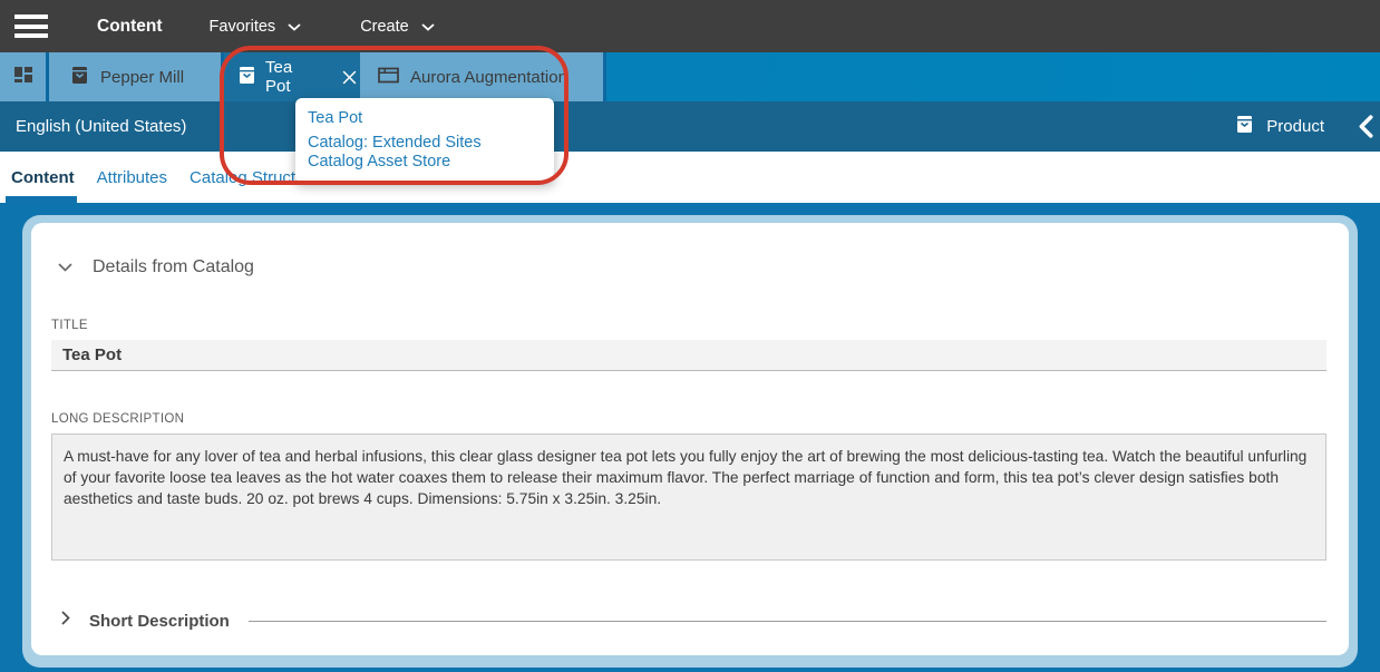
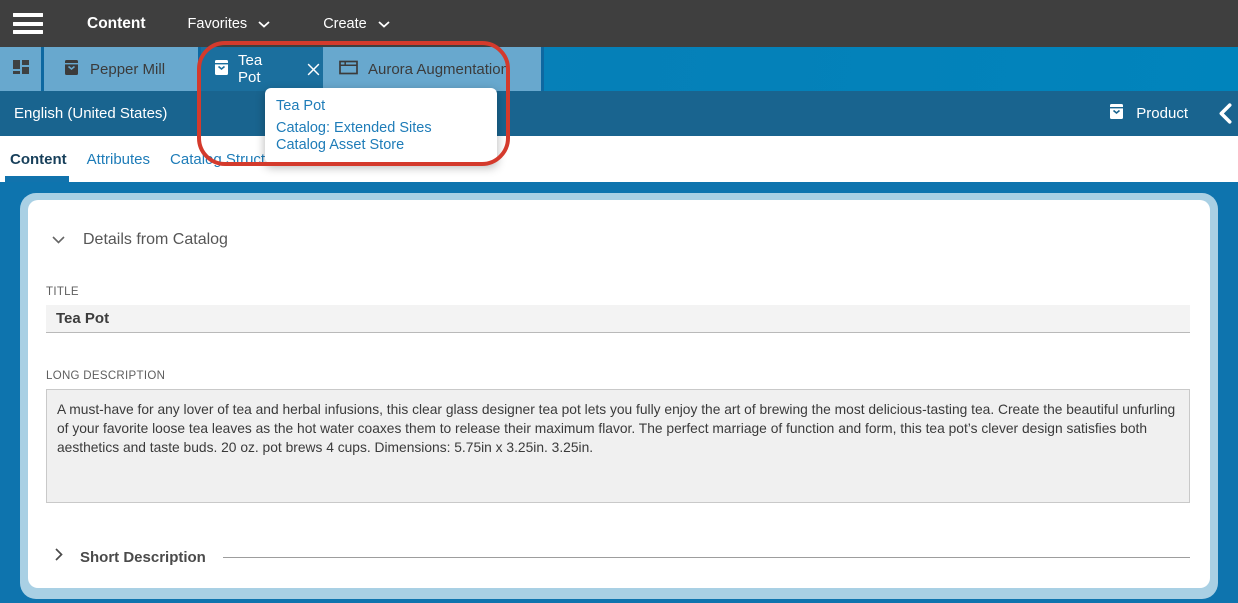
  Content
  Favorites
  Create
  Pepper Mill
  Tea Pot
  Aurora Augmentation
  English (United States)
  Product
  Content
  Attributes
  Catalog Struct
  Details from Catalog
  TITLE
  Tea Pot
  LONG DESCRIPTION
- A must-have for any lover of tea and herbal infusions, this clear glass designer tea pot lets you fully enjoy the art of brewing the most delicious-tasting tea. Watch the beautiful unfurling of your favorite loose tea leaves as the hot water coaxes them to release their maximum flavor. The perfect marriage of function and form, this tea pot’s clever design satisfies both aesthetics and taste buds. 20 oz. pot brews 4 cups. Dimensions: 5.75in x 3.25in. 3.25in.
+ A must-have for any lover of tea and herbal infusions, this clear glass designer tea pot lets you fully enjoy the art of brewing the most delicious-tasting tea. Create the beautiful unfurling of your favorite loose tea leaves as the hot water coaxes them to release their maximum flavor. The perfect marriage of function and form, this tea pot’s clever design satisfies both aesthetics and taste buds. 20 oz. pot brews 4 cups. Dimensions: 5.75in x 3.25in. 3.25in.
  Short Description
  Tea Pot
  Catalog: Extended Sites
  Catalog Asset Store
